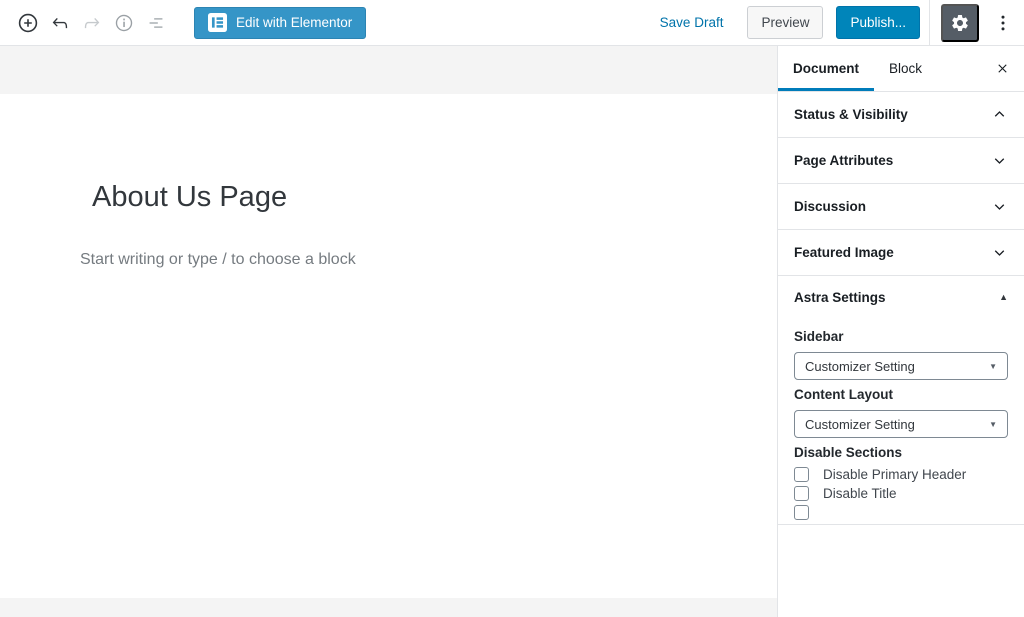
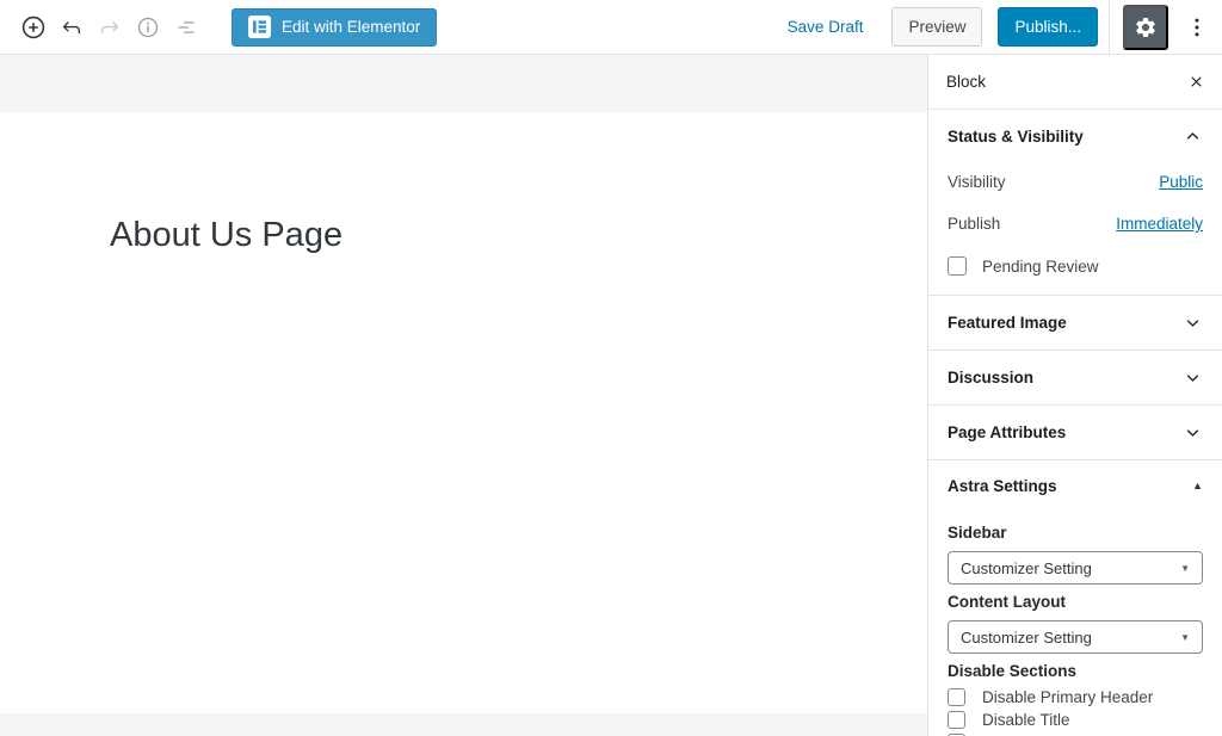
  Edit with Elementor
  Save Draft
  Preview
  Publish...
  About Us Page
- Start writing or type / to choose a block
- Document
  Block
  Status & Visibility
+ Visibility
+ Public
+ Publish
+ Immediately
+ Pending Review
- Page Attributes
+ Featured Image
  Discussion
- Featured Image
+ Page Attributes
  Astra Settings
  ▲
  Sidebar
  Customizer Setting
  ▼
  Content Layout
  Customizer Setting
  ▼
  Disable Sections
  Disable Primary Header
  Disable Title
